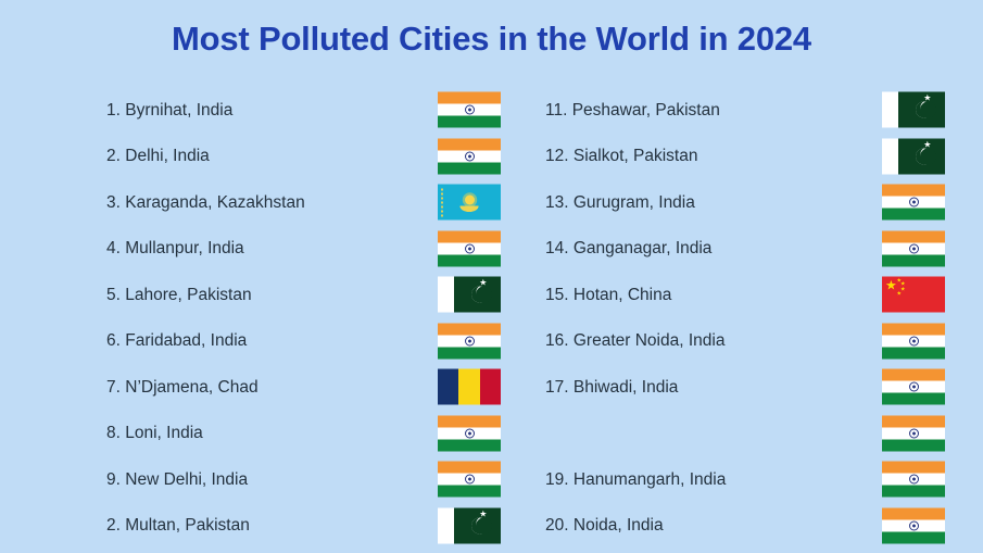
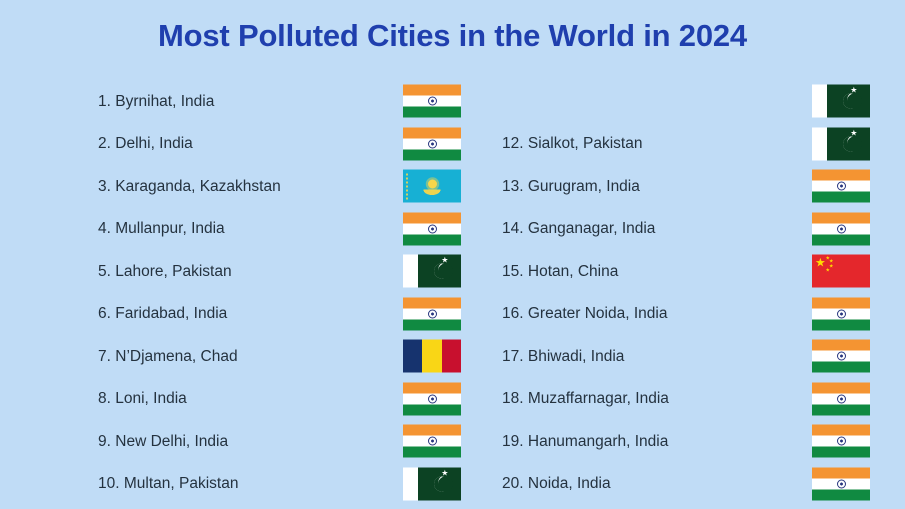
  Most Polluted Cities in the World in 2024
  1. Byrnihat, India
  2. Delhi, India
  3. Karaganda, Kazakhstan
  4. Mullanpur, India
  5. Lahore, Pakistan
  6. Faridabad, India
  7. N’Djamena, Chad
  8. Loni, India
  9. New Delhi, India
- 2. Multan, Pakistan
+ 10. Multan, Pakistan
- 11. Peshawar, Pakistan
  12. Sialkot, Pakistan
  13. Gurugram, India
  14. Ganganagar, India
  15. Hotan, China
  ★
  16. Greater Noida, India
  17. Bhiwadi, India
+ 18. Muzaffarnagar, India
  19. Hanumangarh, India
  20. Noida, India
